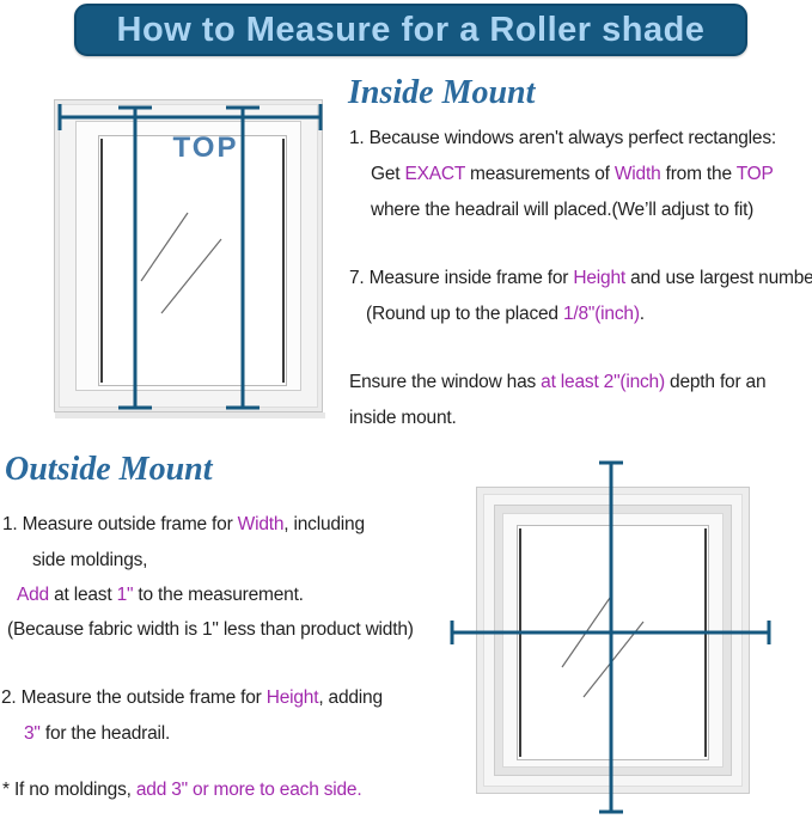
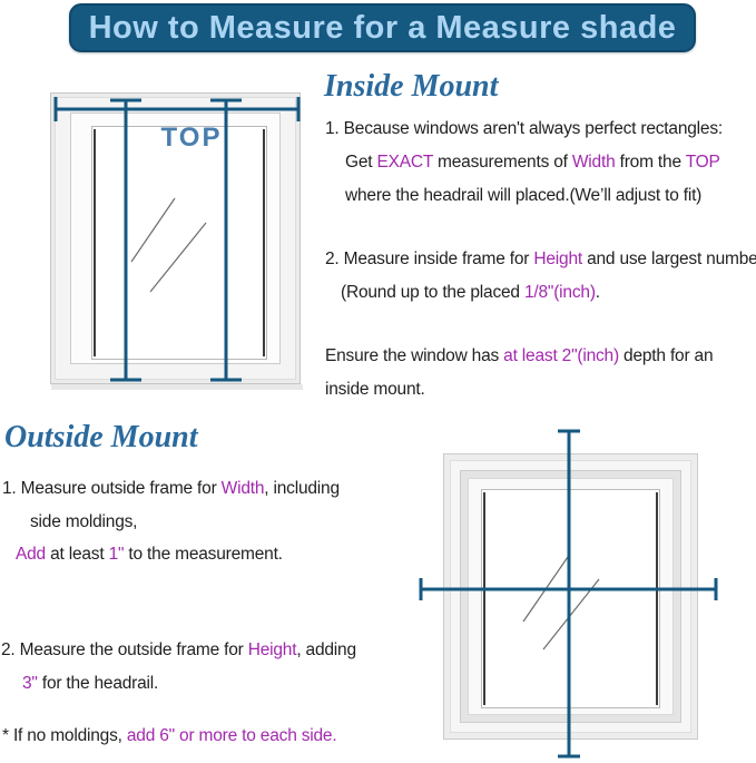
- How to Measure for a Roller shade
+ How to Measure for a Measure shade
  TOP
  Inside Mount
  1. Because windows aren't always perfect rectangles:
  Get EXACT measurements of Width from the TOP
  where the headrail will placed.(We’ll adjust to fit)
- 7. Measure inside frame for Height and use largest numbe
+ 2. Measure inside frame for Height and use largest numbe
  (Round up to the placed 1/8"(inch).
  Ensure the window has at least 2"(inch) depth for an
  inside mount.
  Outside Mount
  1. Measure outside frame for Width, including
  side moldings,
  Add at least 1" to the measurement.
- (Because fabric width is 1" less than product width)
  2. Measure the outside frame for Height, adding
  3" for the headrail.
- * If no moldings, add 3" or more to each side.
+ * If no moldings, add 6" or more to each side.
